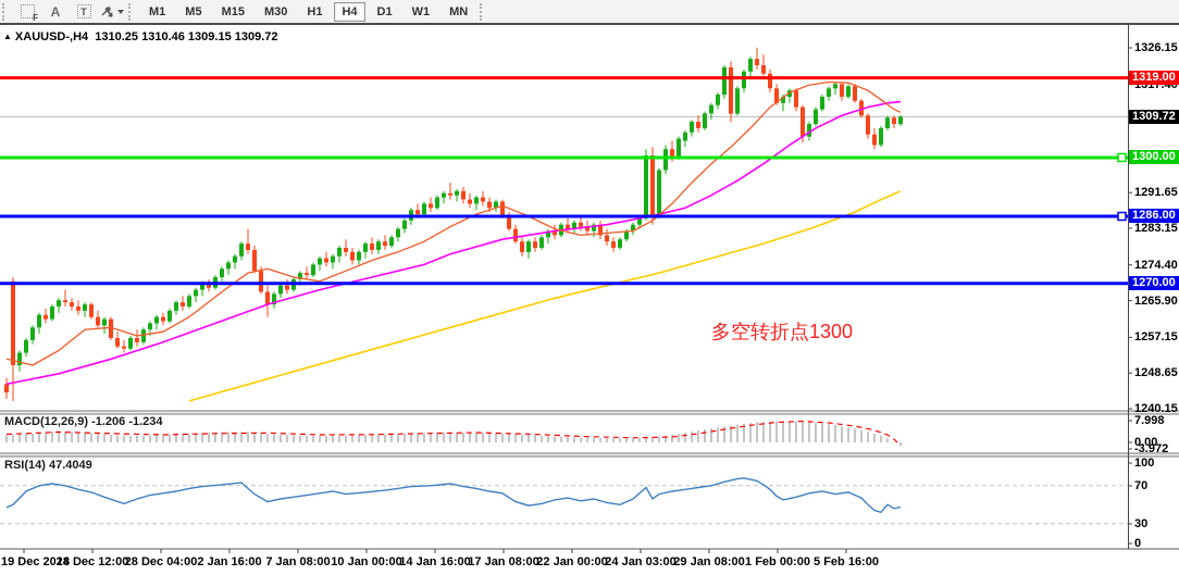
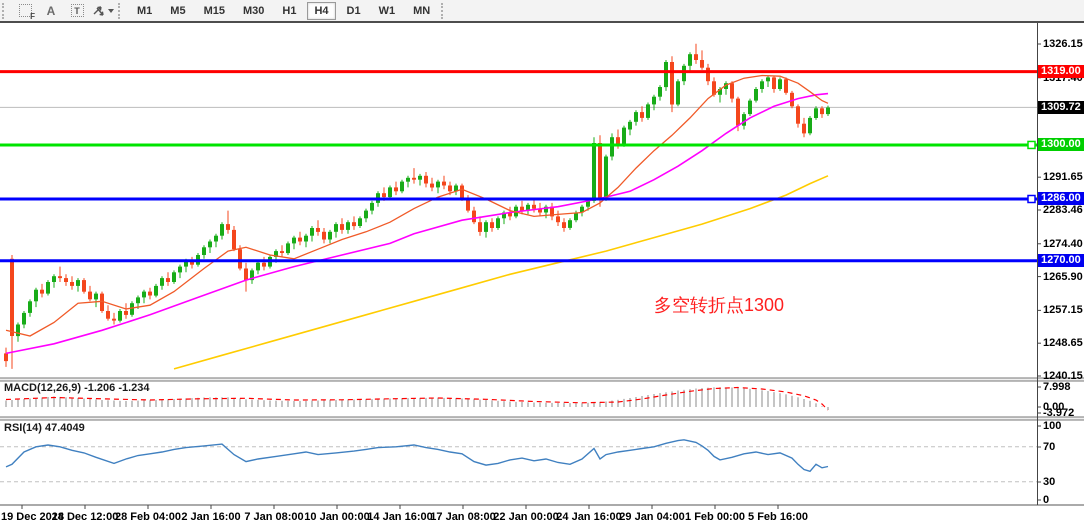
  F
  A
  T
  M1
  M5
  M15
  M30
  H1
  H4
  D1
  W1
  MN
- ▲ XAUUSD-,H4 1310.25 1310.46 1309.15 1309.72
  MACD(12,26,9) -1.206 -1.234
  RSI(14) 47.4049
  多空转折点1300
  1326.15
  1291.65
- 1283.15
+ 2283.46
  1274.40
  1265.90
  1257.15
  1248.65
  1240.15
  1319.00
  1309.72
  1300.00
  1286.00
  1270.00
  7.998
  0.00
  -3.972
  100
  70
  30
  0
  19 Dec 2018
  24 Dec 12:00
- 28 Dec 04:00
+ 28 Feb 04:00
  2 Jan 16:00
  7 Jan 08:00
  10 Jan 00:00
  14 Jan 16:00
  17 Jan 08:00
  22 Jan 00:00
- 24 Jan 03:00
+ 24 Jan 16:00
- 29 Jan 08:00
+ 29 Jan 04:00
  1 Feb 00:00
  5 Feb 16:00
